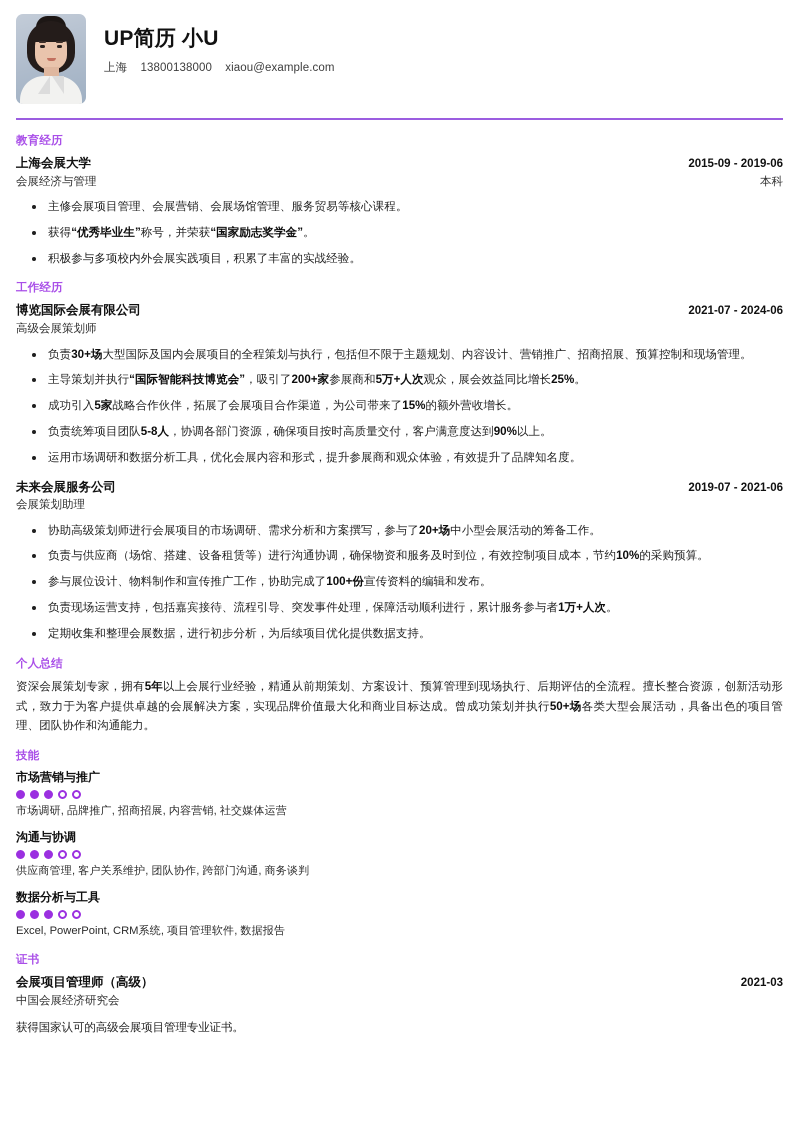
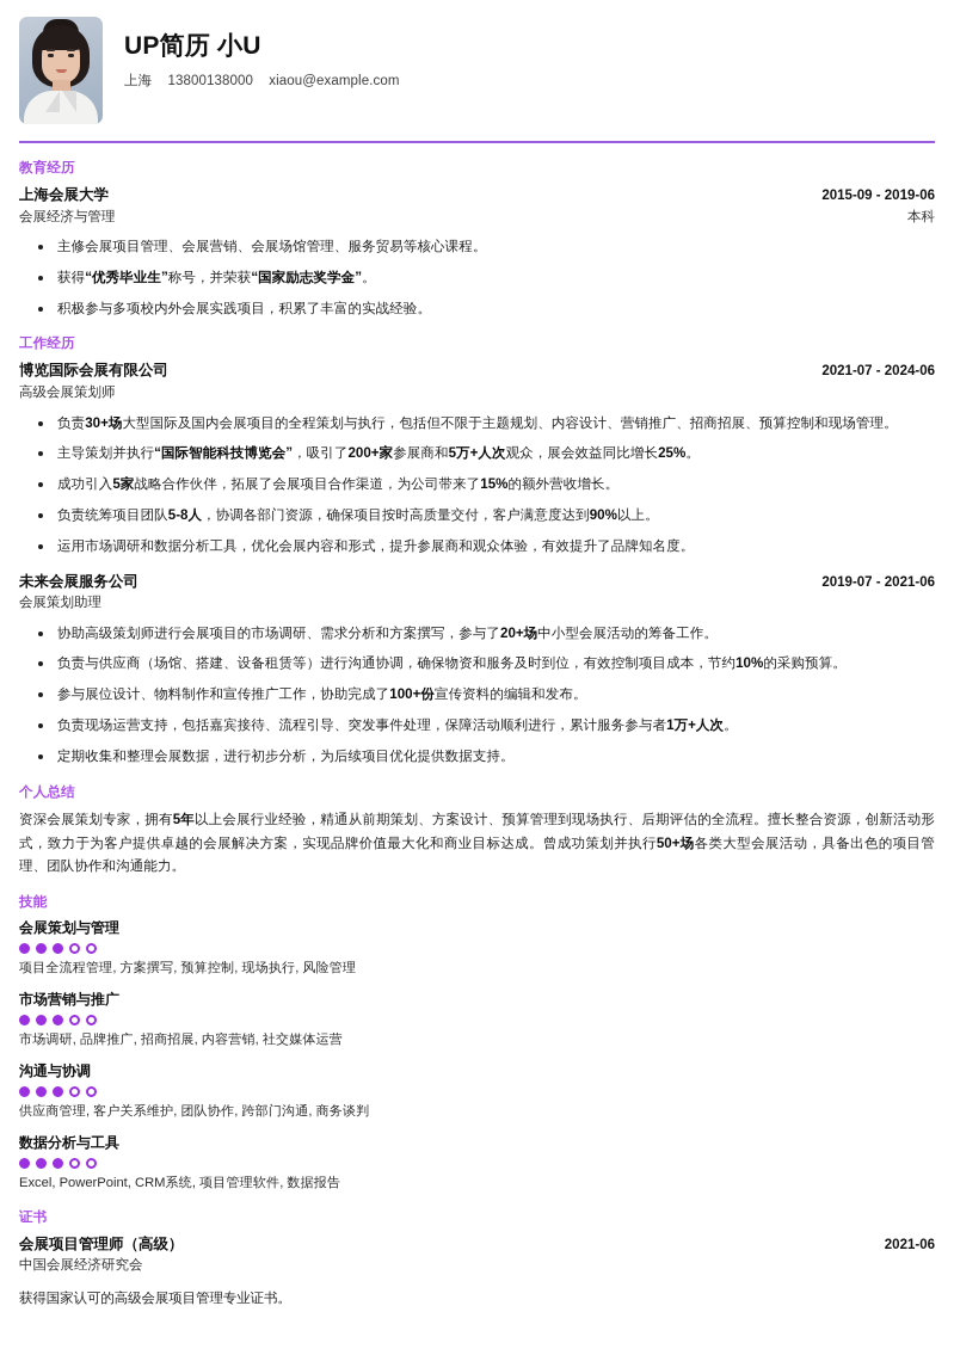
  UP简历 小U
  上海 13800138000 xiaou@example.com
  教育经历
  上海会展大学
  2015-09 - 2019-06
  会展经济与管理
  本科
  主修会展项目管理、会展营销、会展场馆管理、服务贸易等核心课程。
  获得“优秀毕业生”称号，并荣获“国家励志奖学金”。
  积极参与多项校内外会展实践项目，积累了丰富的实战经验。
  工作经历
  博览国际会展有限公司
  2021-07 - 2024-06
  高级会展策划师
  负责30+场大型国际及国内会展项目的全程策划与执行，包括但不限于主题规划、内容设计、营销推广、招商招展、预算控制和现场管理。
  主导策划并执行“国际智能科技博览会”，吸引了200+家参展商和5万+人次观众，展会效益同比增长25%。
  成功引入5家战略合作伙伴，拓展了会展项目合作渠道，为公司带来了15%的额外营收增长。
  负责统筹项目团队5-8人，协调各部门资源，确保项目按时高质量交付，客户满意度达到90%以上。
  运用市场调研和数据分析工具，优化会展内容和形式，提升参展商和观众体验，有效提升了品牌知名度。
  未来会展服务公司
  2019-07 - 2021-06
  会展策划助理
  协助高级策划师进行会展项目的市场调研、需求分析和方案撰写，参与了20+场中小型会展活动的筹备工作。
  负责与供应商（场馆、搭建、设备租赁等）进行沟通协调，确保物资和服务及时到位，有效控制项目成本，节约10%的采购预算。
  参与展位设计、物料制作和宣传推广工作，协助完成了100+份宣传资料的编辑和发布。
  负责现场运营支持，包括嘉宾接待、流程引导、突发事件处理，保障活动顺利进行，累计服务参与者1万+人次。
  定期收集和整理会展数据，进行初步分析，为后续项目优化提供数据支持。
  个人总结
  资深会展策划专家，拥有5年以上会展行业经验，精通从前期策划、方案设计、预算管理到现场执行、后期评估的全流程。擅长整合资源，创新活动形式，致力于为客户提供卓越的会展解决方案，实现品牌价值最大化和商业目标达成。曾成功策划并执行50+场各类大型会展活动，具备出色的项目管理、团队协作和沟通能力。
  技能
+ 会展策划与管理
+ 项目全流程管理, 方案撰写, 预算控制, 现场执行, 风险管理
  市场营销与推广
  市场调研, 品牌推广, 招商招展, 内容营销, 社交媒体运营
  沟通与协调
  供应商管理, 客户关系维护, 团队协作, 跨部门沟通, 商务谈判
  数据分析与工具
  Excel, PowerPoint, CRM系统, 项目管理软件, 数据报告
  证书
  会展项目管理师（高级）
- 2021-03
+ 2021-06
  中国会展经济研究会
  获得国家认可的高级会展项目管理专业证书。
